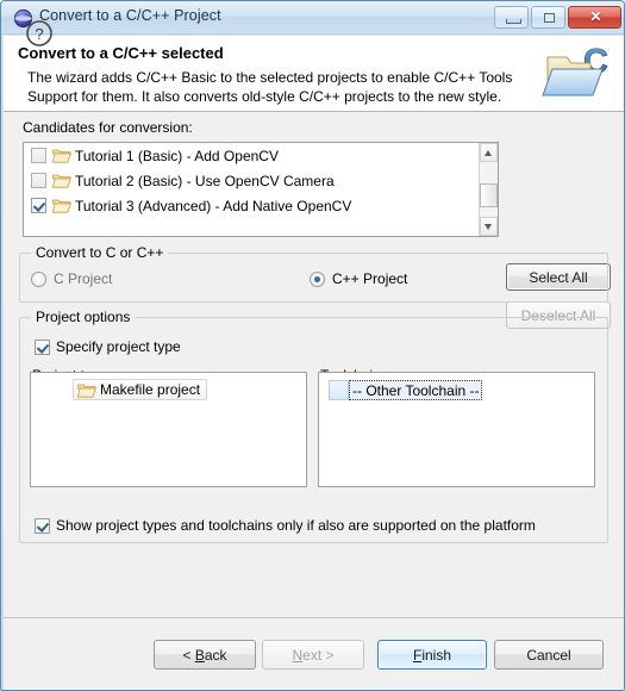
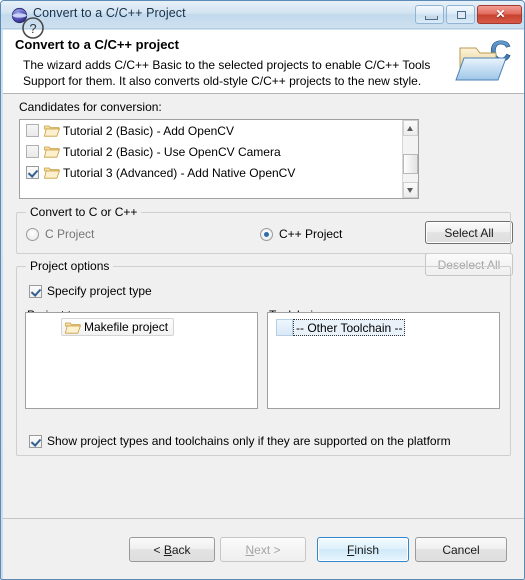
  Convert to a C/C++ Project
  ✕
- Convert to a C/C++ selected
+ Convert to a C/C++ project
  The wizard adds C/C++ Basic to the selected projects to enable C/C++ Tools Support for them. It also converts old-style C/C++ projects to the new style.
  C
  Candidates for conversion:
- Tutorial 1 (Basic) - Add OpenCV
+ Tutorial 2 (Basic) - Add OpenCV
  Tutorial 2 (Basic) - Use OpenCV Camera
  Tutorial 3 (Advanced) - Add Native OpenCV
  Select All
  Deselect All
  Convert to C or C++
  C Project
  C++ Project
  Project options
  Specify project type
  Makefile project
  -- Other Toolchain --
- Show project types and toolchains only if also are supported on the platform
+ Show project types and toolchains only if they are supported on the platform
  ?
  < Back
  Next >
  Finish
  Cancel
